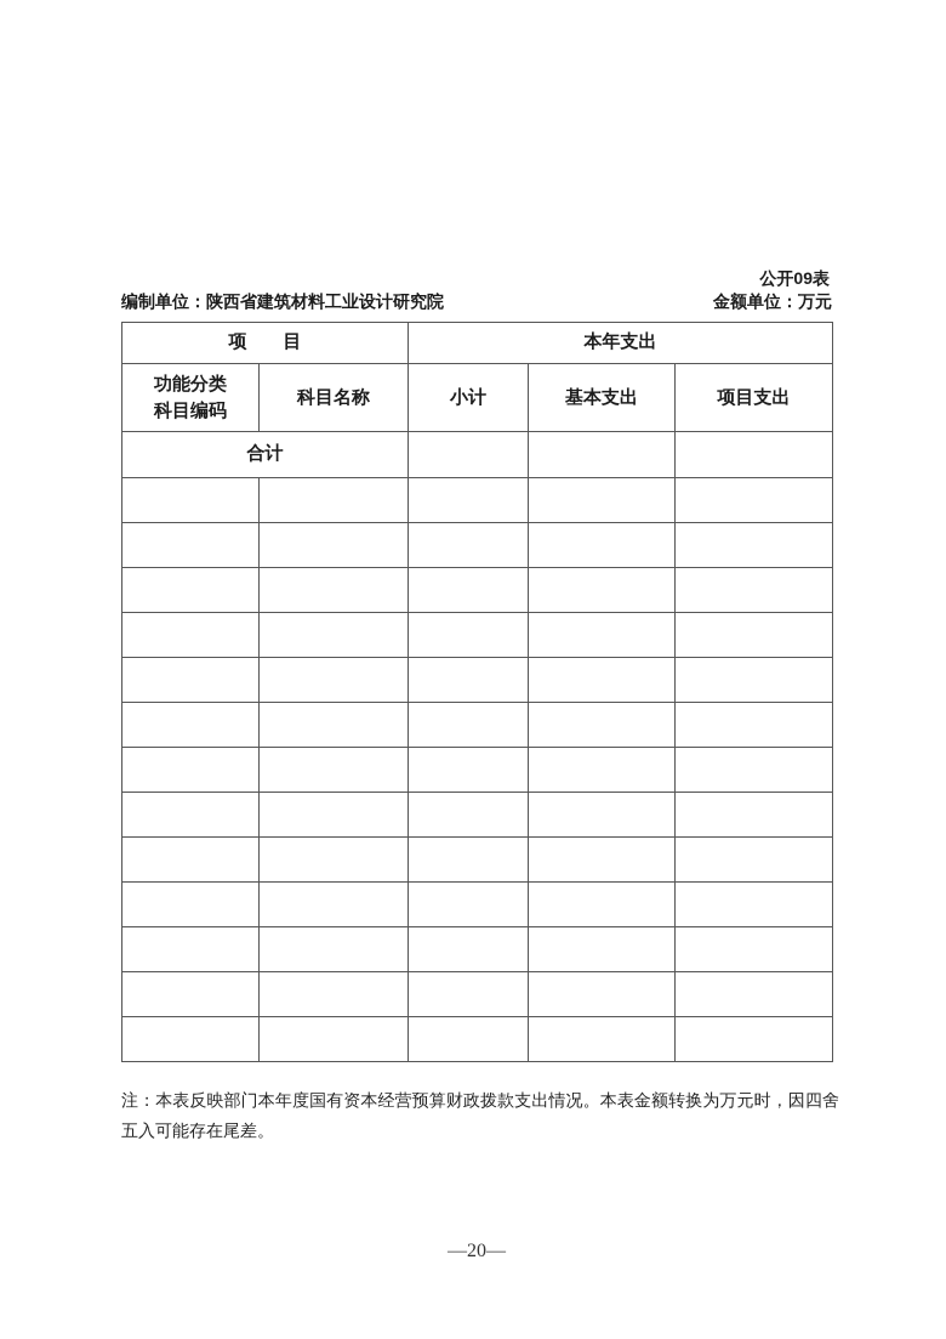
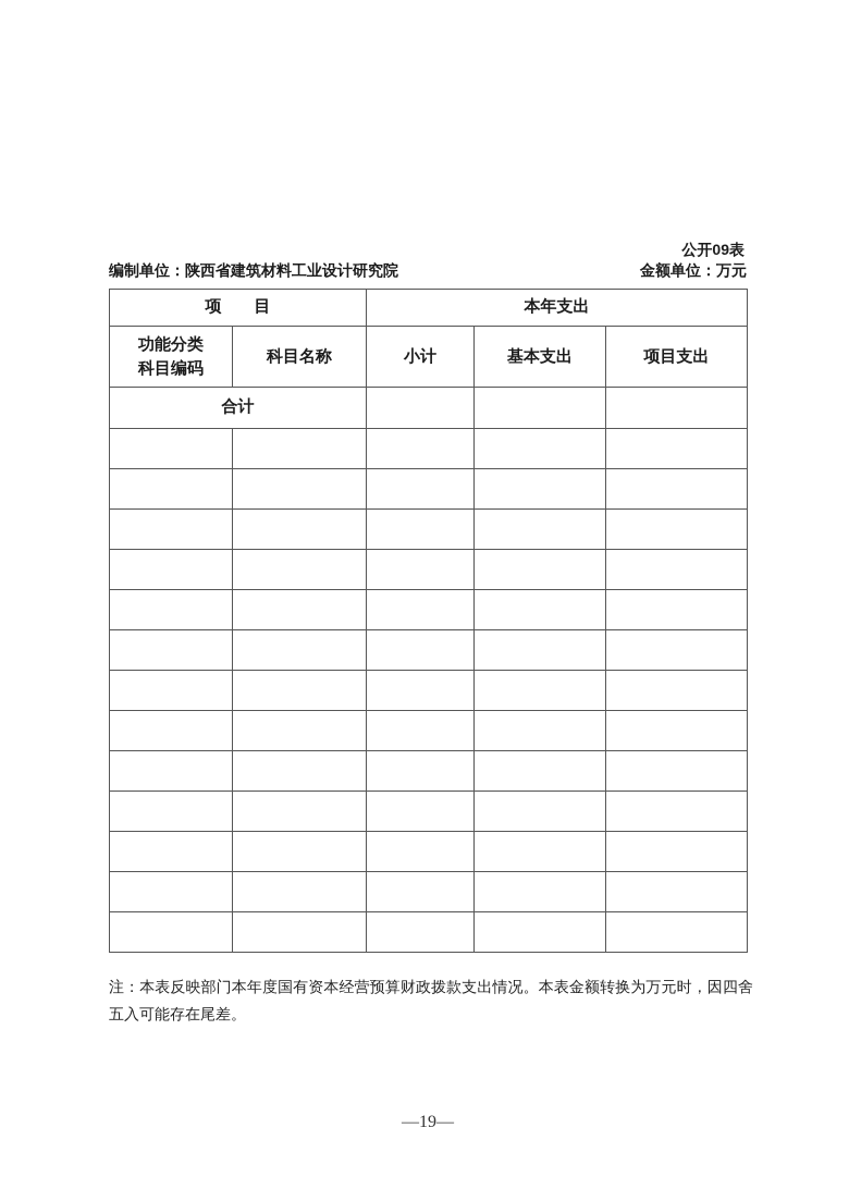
  公开09表
  编制单位：陕西省建筑材料工业设计研究院
  金额单位：万元
  项 目	本年支出
  功能分类 科目编码	科目名称	小计	基本支出	项目支出
  合计
  注：本表反映部门本年度国有资本经营预算财政拨款支出情况。本表金额转换为万元时，因四舍五入可能存在尾差。
- —20—
+ —19—
